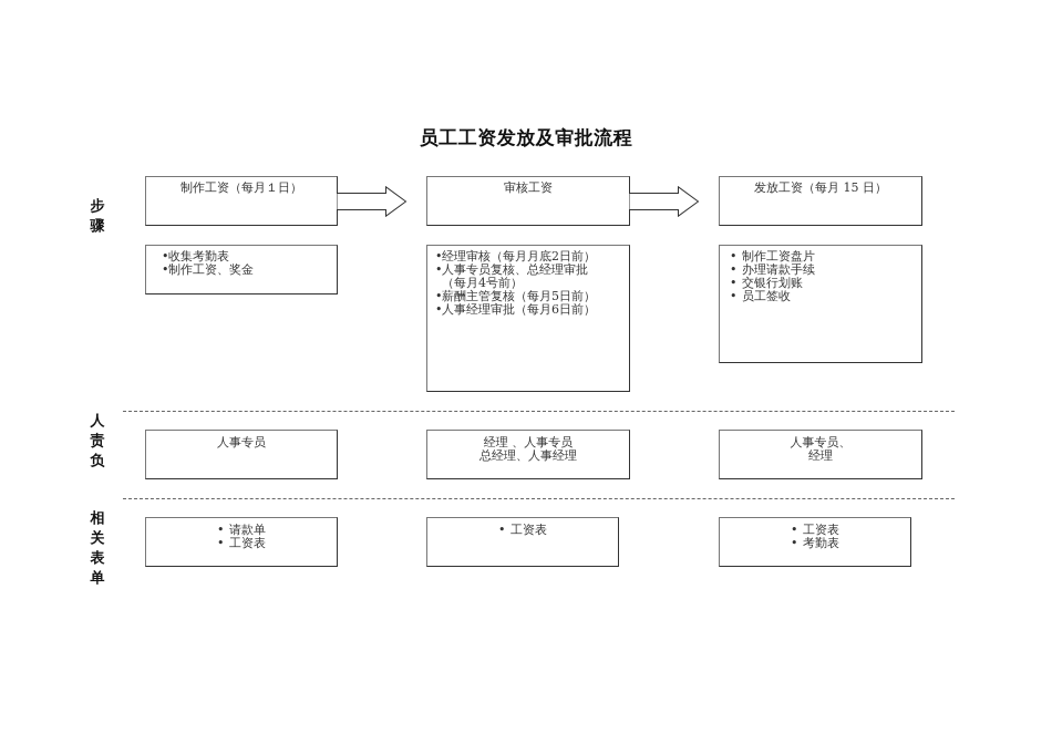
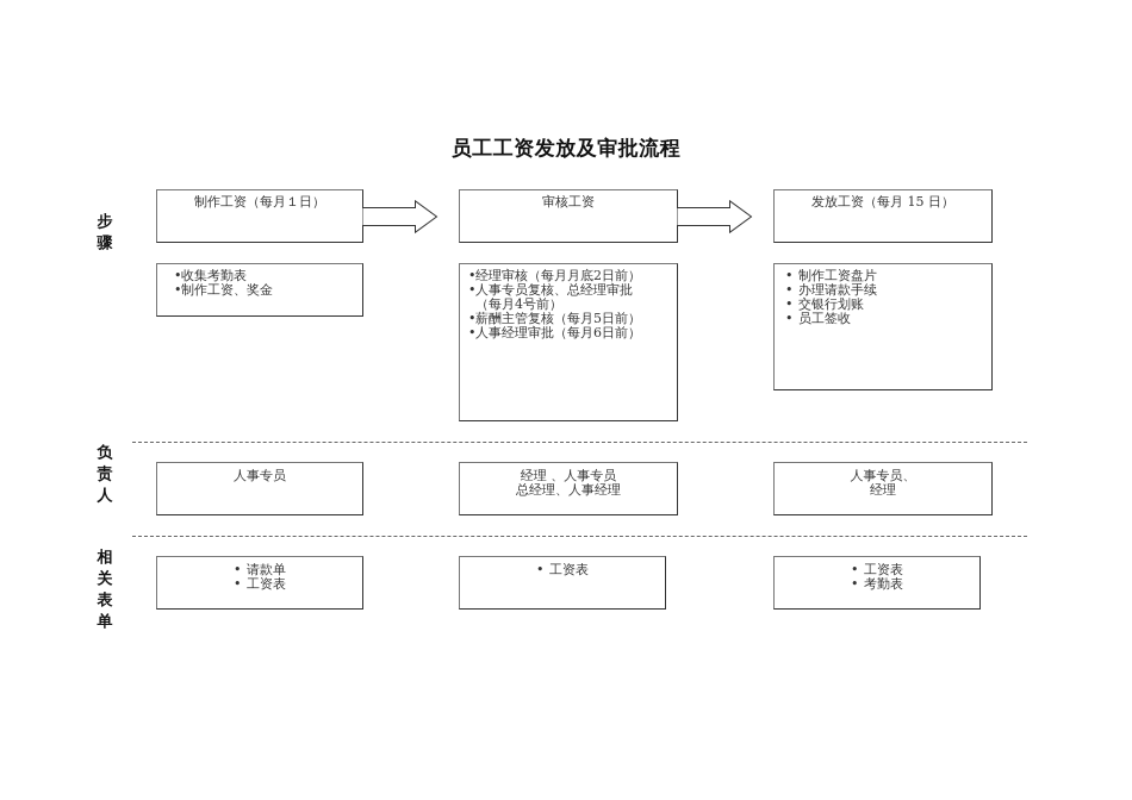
  员工工资发放及审批流程
  步
  骤
- 人
+ 负
  责
- 负
+ 人
  相
  关
  表
  单
  制作工资（每月１日）
  审核工资
  发放工资（每月 15 日）
  收集考勤表
  制作工资、奖金
  经理审核（每月月底2日前）
  人事专员复核、总经理审批
  （每月4号前）
  薪酬主管复核（每月5日前）
  人事经理审批（每月6日前）
  制作工资盘片
  办理请款手续
  交银行划账
  员工签收
  人事专员
  经理 、人事专员
  总经理、人事经理
  人事专员、
  经理
  请款单
  工资表
  工资表
  工资表
  考勤表
